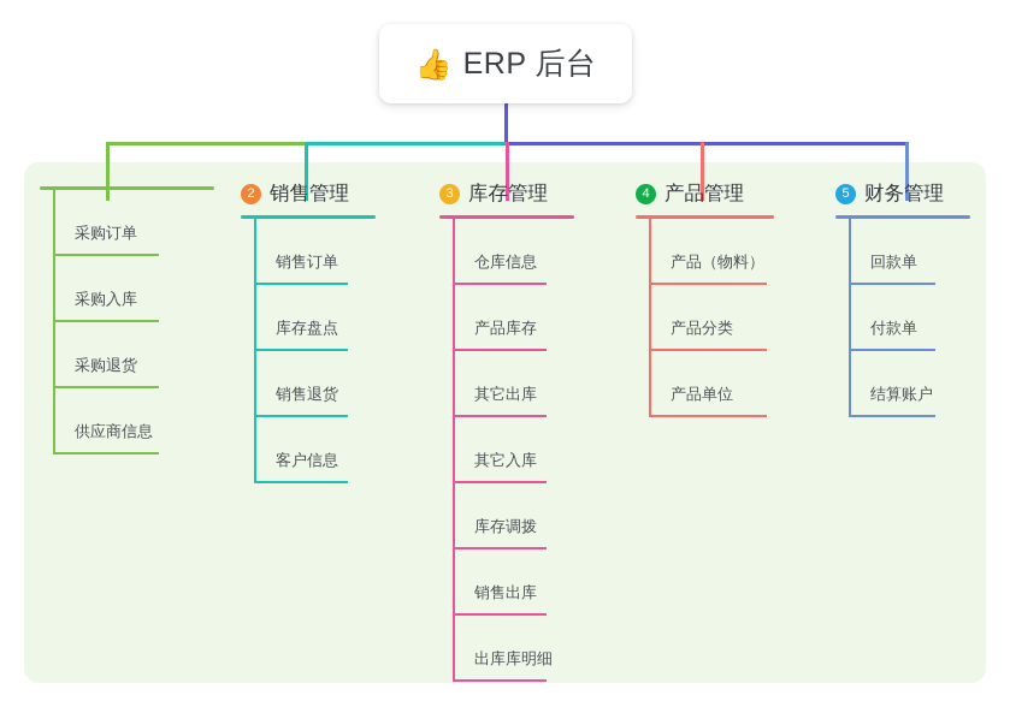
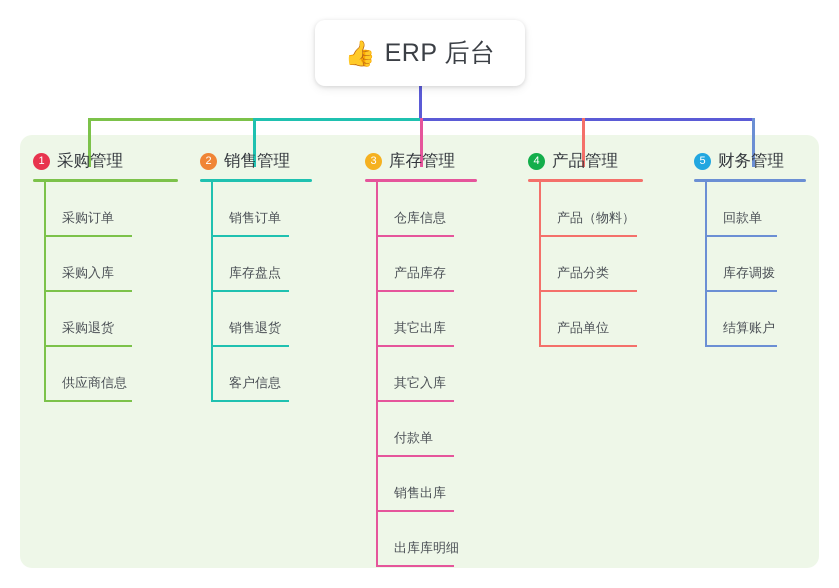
  👍
  ERP 后台
+ 1
+ 采购管理
  采购订单
  采购入库
  采购退货
  供应商信息
  2
  销售管理
  销售订单
  库存盘点
  销售退货
  客户信息
  3
  库存管理
  仓库信息
  产品库存
  其它出库
  其它入库
- 库存调拨
+ 付款单
  销售出库
  出库库明细
  4
  产品管理
  产品（物料）
  产品分类
  产品单位
  5
  财务管理
  回款单
- 付款单
+ 库存调拨
  结算账户
